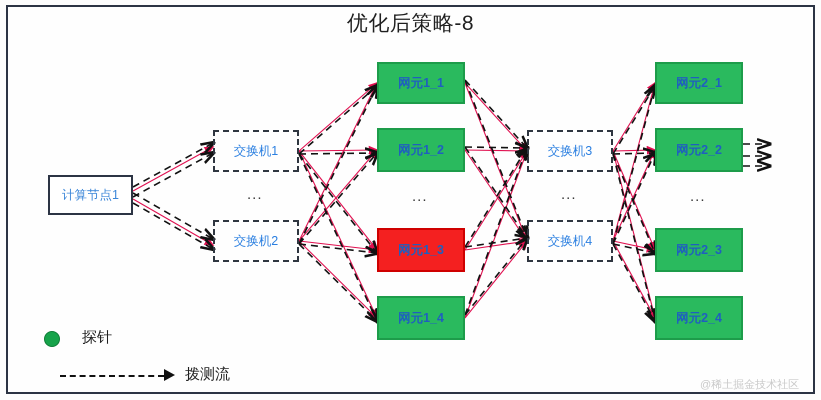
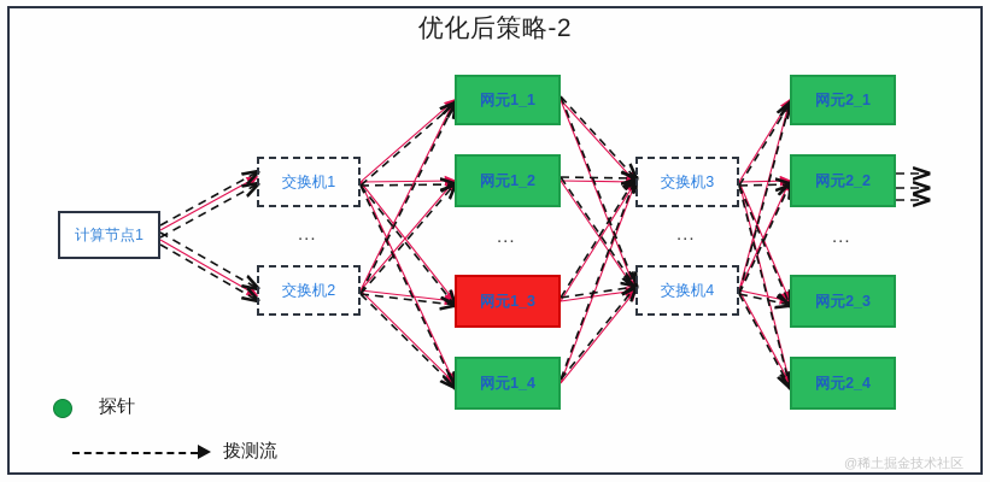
- 优化后策略-8
+ 优化后策略-2
  计算节点1
  交换机1
  交换机2
  网元1_1
  网元1_2
  网元1_3
  网元1_4
  交换机3
  交换机4
  网元2_1
  网元2_2
  网元2_3
  网元2_4
  ...
  ...
  ...
  ...
  探针
  拨测流
  @稀土掘金技术社区
